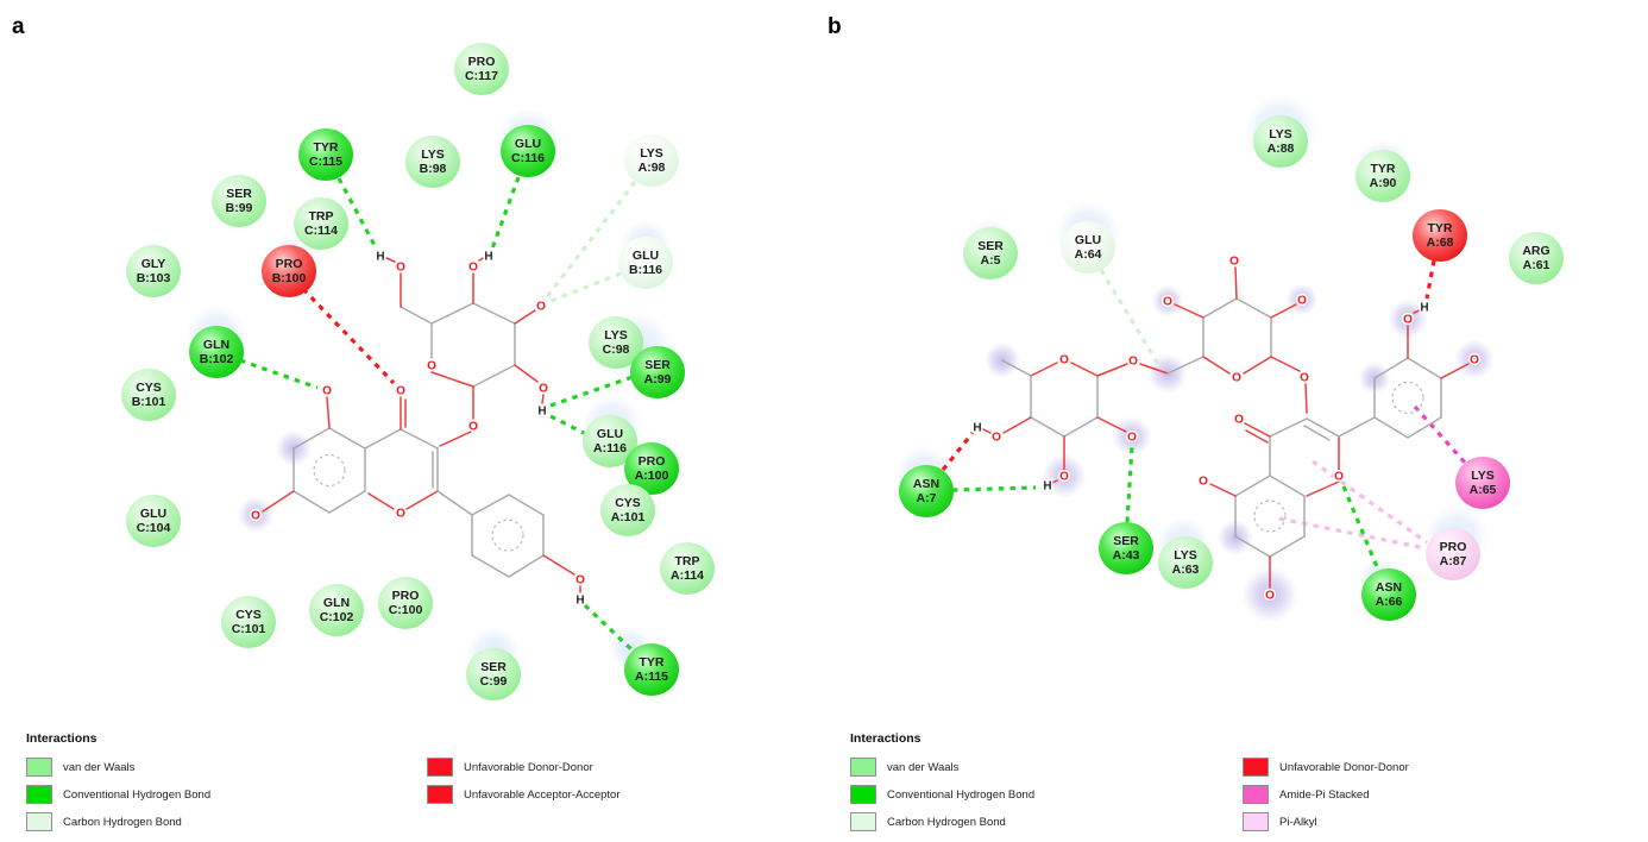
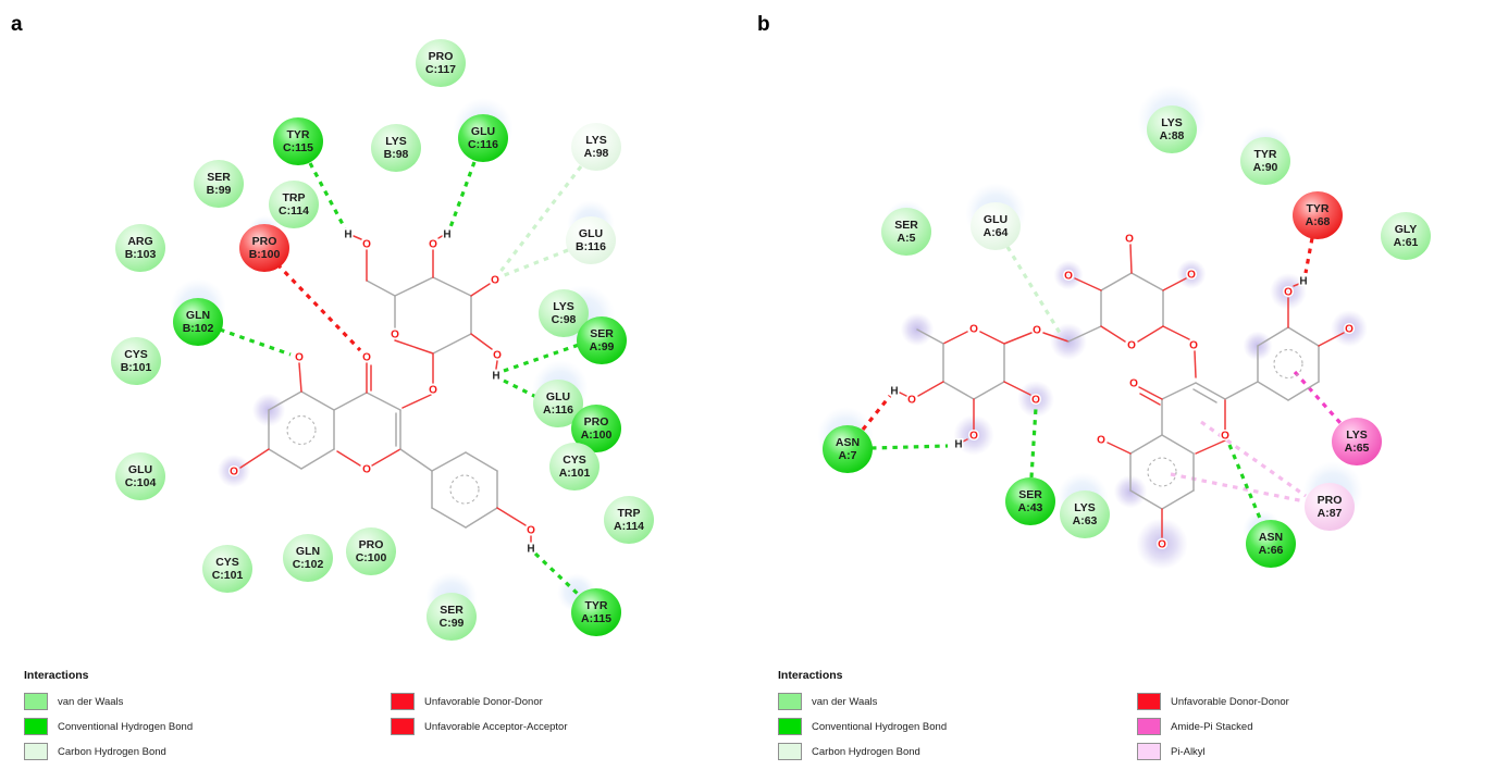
  O
  O
  O
  O
  O
  O
  O
  O
  O
  O
  O
  H
  H
  H
  H
  PRO C:117
  TYR C:115
  LYS B:98
  GLU C:116
  LYS A:98
  SER B:99
  TRP C:114
- GLY B:103
+ ARG B:103
  PRO B:100
  GLU B:116
  GLN B:102
  CYS B:101
  LYS C:98
  SER A:99
  GLU C:104
  GLU A:116
  PRO A:100
  CYS A:101
  TRP A:114
  CYS C:101
  GLN C:102
  PRO C:100
  SER C:99
  TYR A:115
  O
  O
  O
  O
  O
  O
  O
  O
  O
  O
  O
  O
  O
  O
  O
  O
  H
  H
  H
  LYS A:88
  TYR A:90
  SER A:5
  GLU A:64
  TYR A:68
- ARG A:61
+ GLY A:61
  ASN A:7
  SER A:43
  LYS A:63
  LYS A:65
  PRO A:87
  ASN A:66
  a
  b
  Interactions
  van der Waals
  Conventional Hydrogen Bond
  Carbon Hydrogen Bond
  Unfavorable Donor-Donor
  Unfavorable Acceptor-Acceptor
  Interactions
  van der Waals
  Conventional Hydrogen Bond
  Carbon Hydrogen Bond
  Unfavorable Donor-Donor
  Amide-Pi Stacked
  Pi-Alkyl
